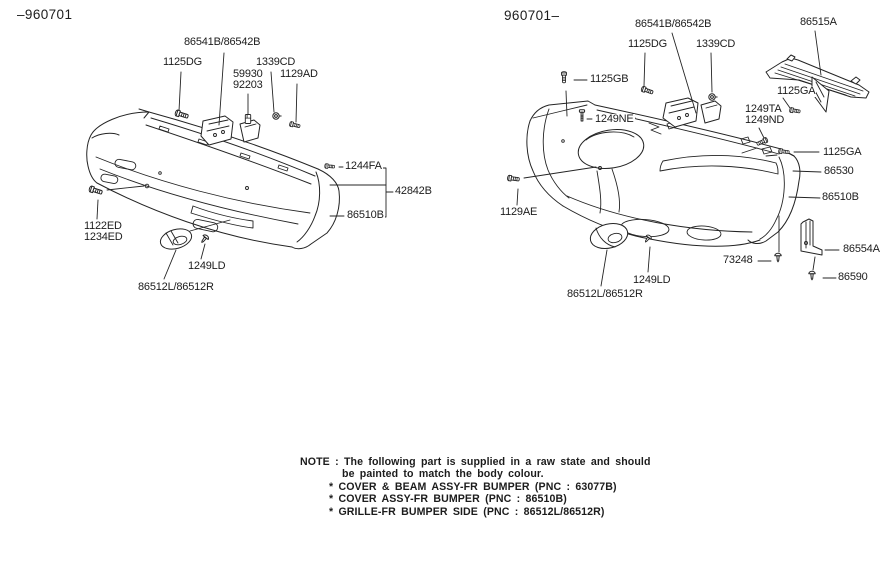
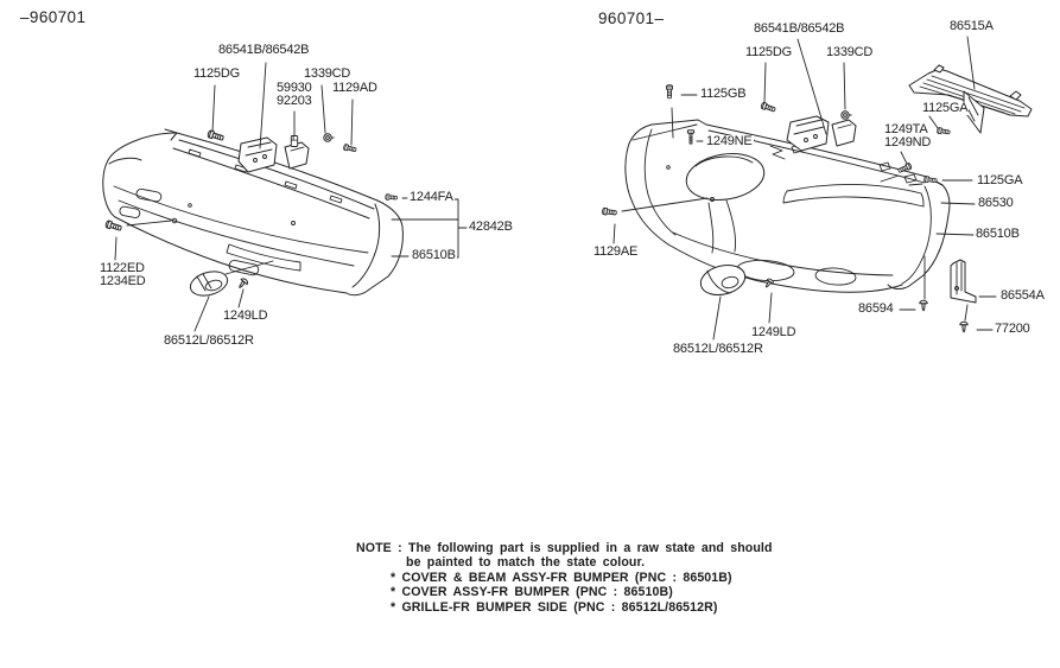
  –960701
  960701–
  86541B/86542B
  1125DG
  1339CD
  59930
  92203
  1129AD
  1244FA
  42842B
  86510B
  1122ED
  1234ED
  1249LD
  86512L/86512R
  86541B/86542B
  86515A
  1125DG
  1339CD
  1125GB
  1125GA
  1249NE
  1249TA
  1249ND
  1125GA
  86530
  86510B
  1129AE
- 73248
+ 86594
  86554A
  1249LD
  86512L/86512R
- 86590
+ 77200
  NOTE : The following part is supplied in a raw state and should
- be painted to match the body colour.
+ be painted to match the state colour.
- * COVER & BEAM ASSY-FR BUMPER (PNC : 63077B)
+ * COVER & BEAM ASSY-FR BUMPER (PNC : 86501B)
  * COVER ASSY-FR BUMPER (PNC : 86510B)
  * GRILLE-FR BUMPER SIDE (PNC : 86512L/86512R)
